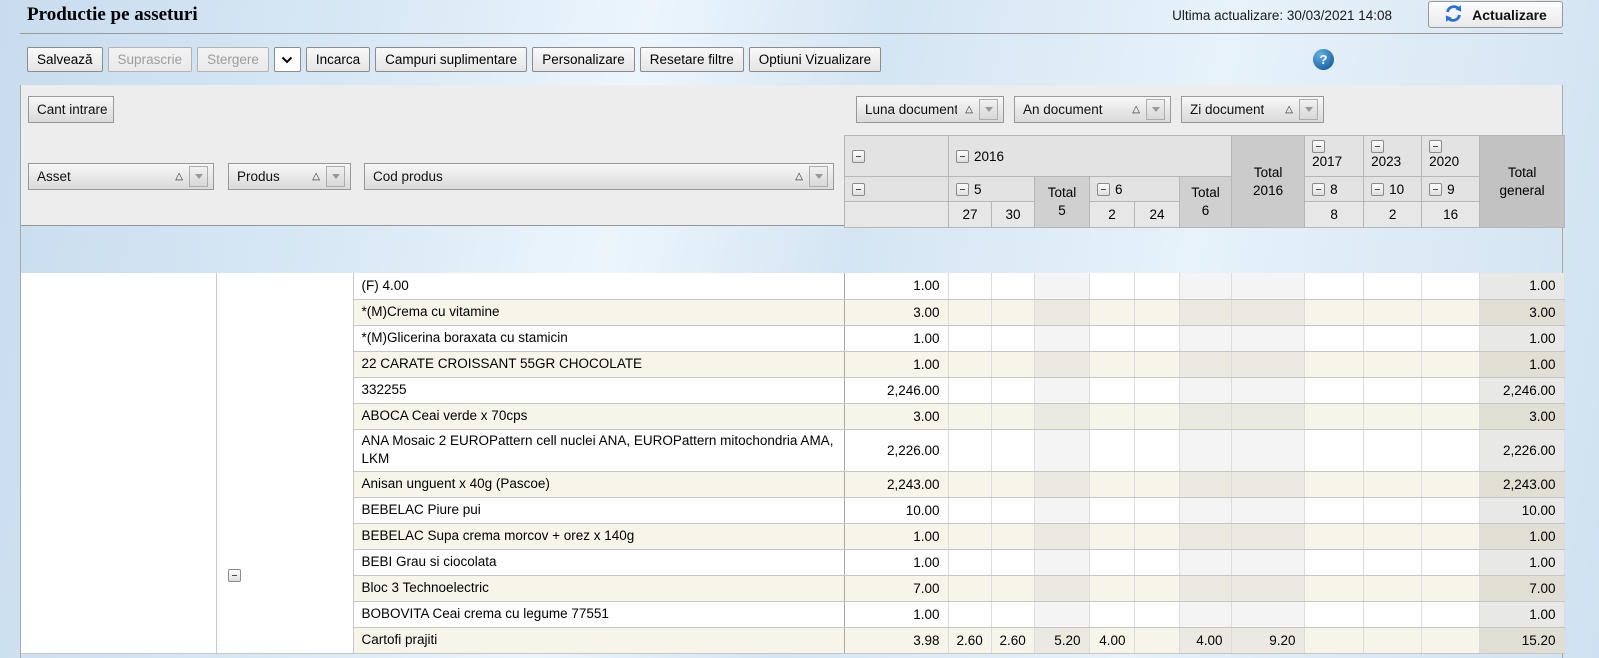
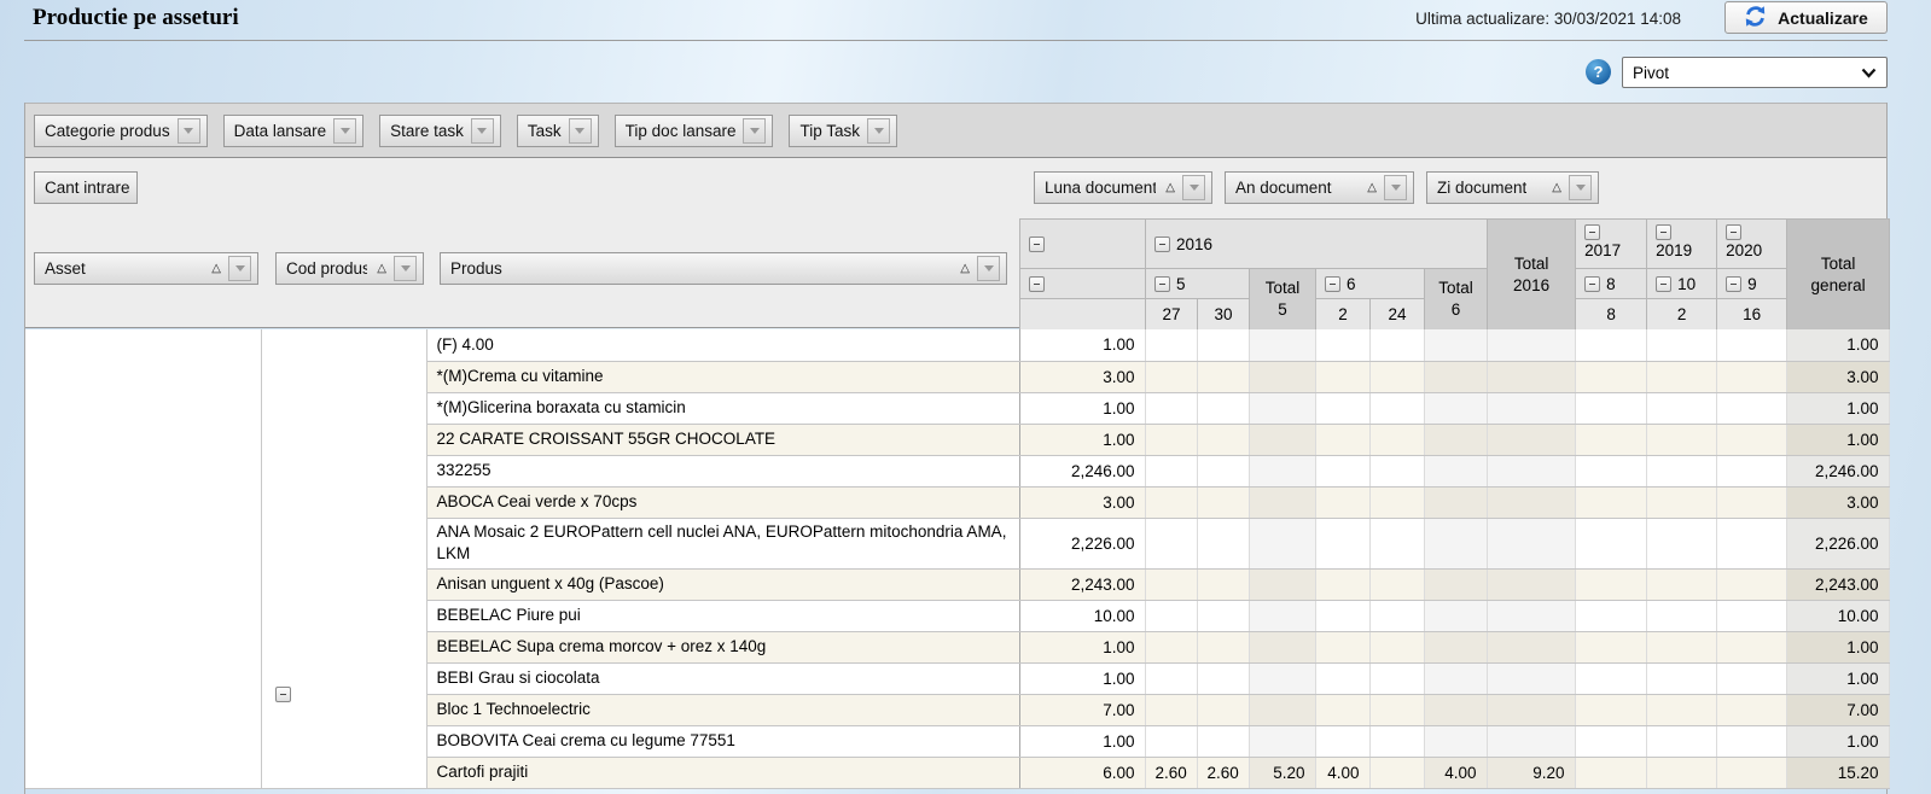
  Productie pe asseturi
  Ultima actualizare: 30/03/2021 14:08
  Actualizare
- Salvează
- Suprascrie
- Stergere
- Incarca
- Campuri suplimentare
- Personalizare
- Resetare filtre
- Optiuni Vizualizare
  ?
+ Pivot
+ Categorie produs
+ Data lansare
+ Stare task
+ Task
+ Tip doc lansare
+ Tip Task
  Cant intrare
  Luna document
  △
  An document
  △
  Zi document
  △
  Asset
  △
- Produs
+ Cod produs
  △
- Cod produs
+ Produs
  △
- 	2016	Total2016	2017	2023	2020	Totalgeneral
+ 	2016	Total2016	2017	2019	2020	Totalgeneral
  	5	Total5	6	Total6	8	10	9
  	27	30	2	24	8	2	16
  		(F) 4.00	1.00											1.00
  *(M)Crema cu vitamine	3.00											3.00
  *(M)Glicerina boraxata cu stamicin	1.00											1.00
  22 CARATE CROISSANT 55GR CHOCOLATE	1.00											1.00
  332255	2,246.00											2,246.00
  ABOCA Ceai verde x 70cps	3.00											3.00
  ANA Mosaic 2 EUROPattern cell nuclei ANA, EUROPattern mitochondria AMA, LKM	2,226.00											2,226.00
  Anisan unguent x 40g (Pascoe)	2,243.00											2,243.00
  BEBELAC Piure pui	10.00											10.00
  BEBELAC Supa crema morcov + orez x 140g	1.00											1.00
  BEBI Grau si ciocolata	1.00											1.00
- Bloc 3 Technoelectric	7.00											7.00
+ Bloc 1 Technoelectric	7.00											7.00
  BOBOVITA Ceai crema cu legume 77551	1.00											1.00
- Cartofi prajiti	3.98	2.60	2.60	5.20	4.00		4.00	9.20				15.20
+ Cartofi prajiti	6.00	2.60	2.60	5.20	4.00		4.00	9.20				15.20
